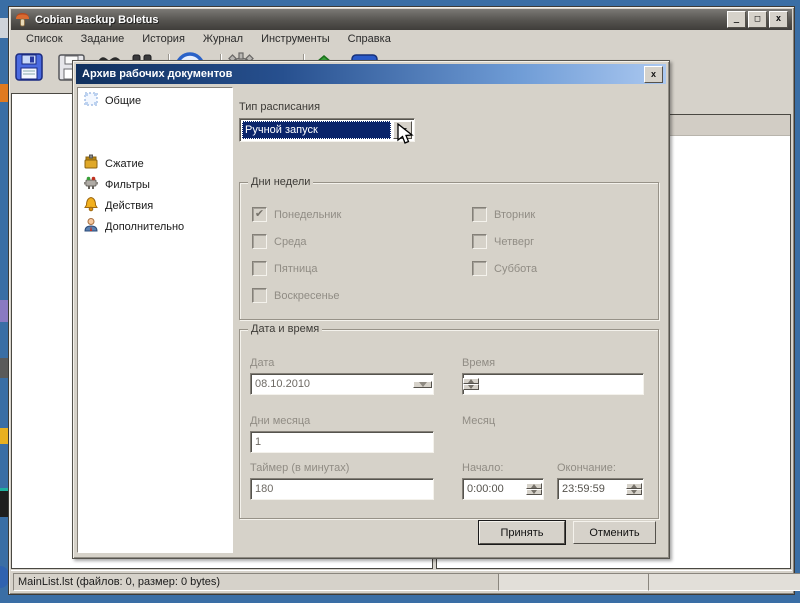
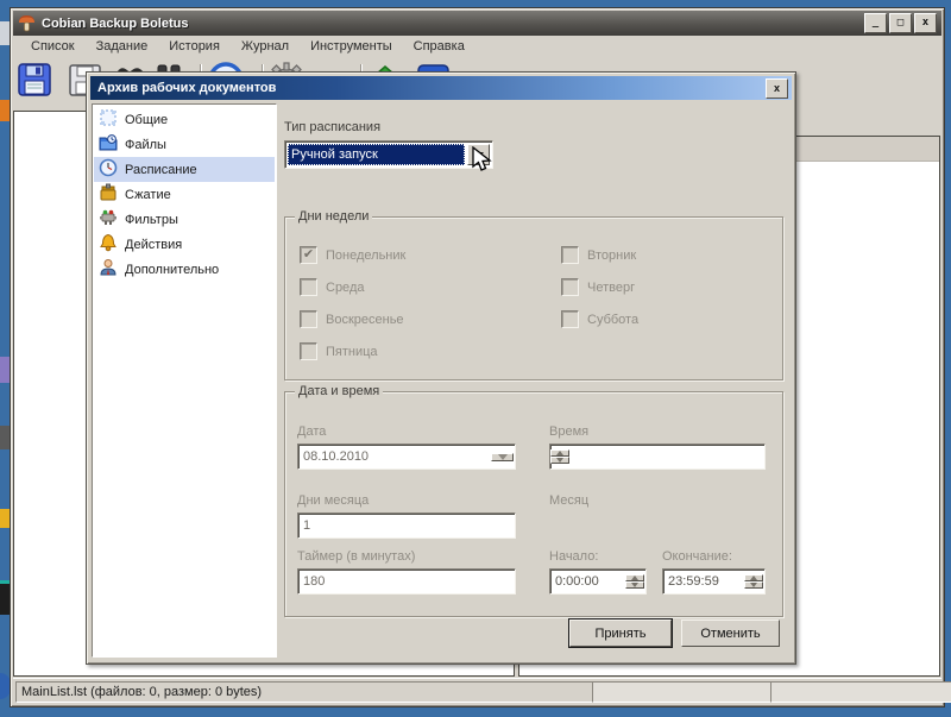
  Cobian Backup Boletus
  _
  □
  x
  Список
  Задание
  История
  Журнал
  Инструменты
  Справка
  MainList.lst (файлов: 0, размер: 0 bytes)
  Архив рабочих документов
  x
  Общие
+ Файлы
+ Расписание
  Сжатие
  Фильтры
  Действия
  Дополнительно
  Тип расписания
  Ручной запуск
  Дни недели
  ✔
  Понедельник
  Вторник
  Среда
  Четверг
- Пятница
+ Воскресенье
  Суббота
- Воскресенье
+ Пятница
  Дата и время
  Дата
  08.10.2010
  Время
  Дни месяца
  1
  Месяц
  Таймер (в минутах)
  180
  Начало:
  0:00:00
  Окончание:
  23:59:59
  Принять
  Отменить
